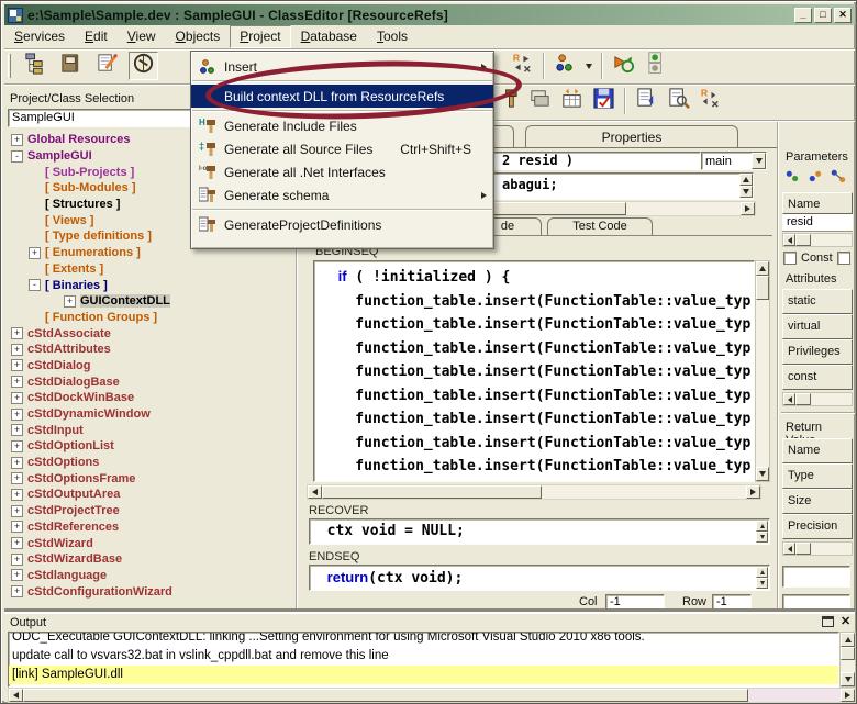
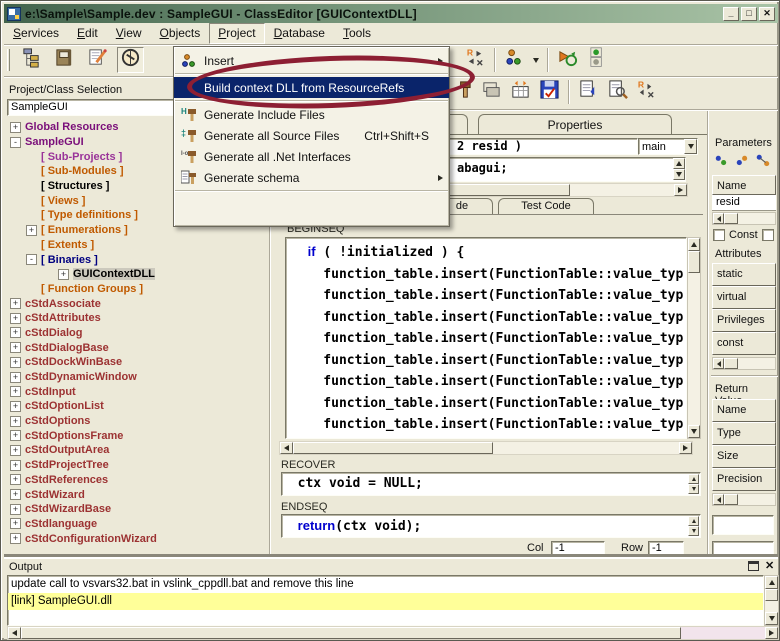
- e:\Sample\Sample.dev : SampleGUI - ClassEditor [ResourceRefs]
+ e:\Sample\Sample.dev : SampleGUI - ClassEditor [GUIContextDLL]
  _
  □
  ✕
  Services
  Edit
  View
  Objects
  Project
  Database
  Tools
  R
  R
  Project/Class Selection
  SampleGUI
  +
  Global Resources
  -
  SampleGUI
  [ Sub-Projects ]
  [ Sub-Modules ]
  [ Structures ]
  [ Views ]
  [ Type definitions ]
  +
  [ Enumerations ]
  [ Extents ]
  -
  [ Binaries ]
  +
  GUIContextDLL
  [ Function Groups ]
  +
  cStdAssociate
  +
  cStdAttributes
  +
  cStdDialog
  +
  cStdDialogBase
  +
  cStdDockWinBase
  +
  cStdDynamicWindow
  +
  cStdInput
  +
  cStdOptionList
  +
  cStdOptions
  +
  cStdOptionsFrame
  +
  cStdOutputArea
  +
  cStdProjectTree
  +
  cStdReferences
  +
  cStdWizard
  +
  cStdWizardBase
  +
  cStdlanguage
  +
  cStdConfigurationWizard
  Properties
  2 resid )
  main
  abagui;
  de
  Test Code
  BEGINSEQ
  if ( !initialized ) {
  function_table.insert(FunctionTable::value_typ
  function_table.insert(FunctionTable::value_typ
  function_table.insert(FunctionTable::value_typ
  function_table.insert(FunctionTable::value_typ
  function_table.insert(FunctionTable::value_typ
  function_table.insert(FunctionTable::value_typ
  function_table.insert(FunctionTable::value_typ
  function_table.insert(FunctionTable::value_typ
  RECOVER
  ctx void = NULL;
  ENDSEQ
  return(ctx void);
  Col
  -1
  Row
  -1
  Parameters
  Name
  resid
  Const
  Attributes
  static
  virtual
  Privileges
  const
  Name
  Type
  Size
  Precision
  Output
  ✕
- ODC_Executable GUIContextDLL: linking ...Setting environment for using Microsoft Visual Studio 2010 x86 tools.
  update call to vsvars32.bat in vslink_cppdll.bat and remove this line
  [link] SampleGUI.dll
  Insert
  Build context DLL from ResourceRefs
  H
  Generate Include Files
  ‡
  Generate all Source Files
  Ctrl+Shift+S
  Generate all .Net Interfaces
  Generate schema
- GenerateProjectDefinitions
